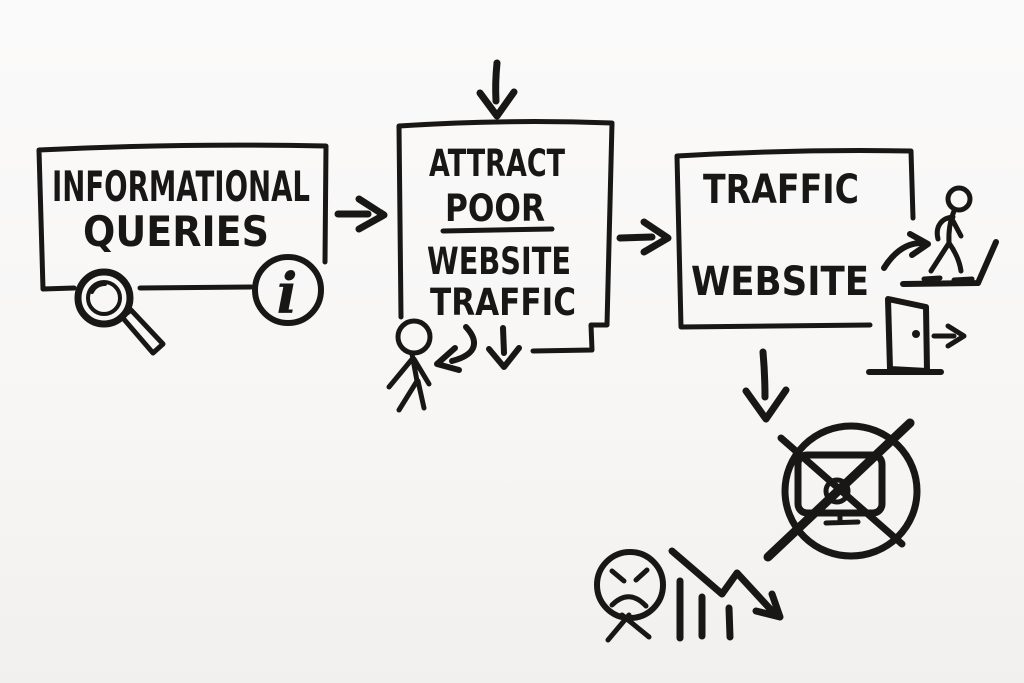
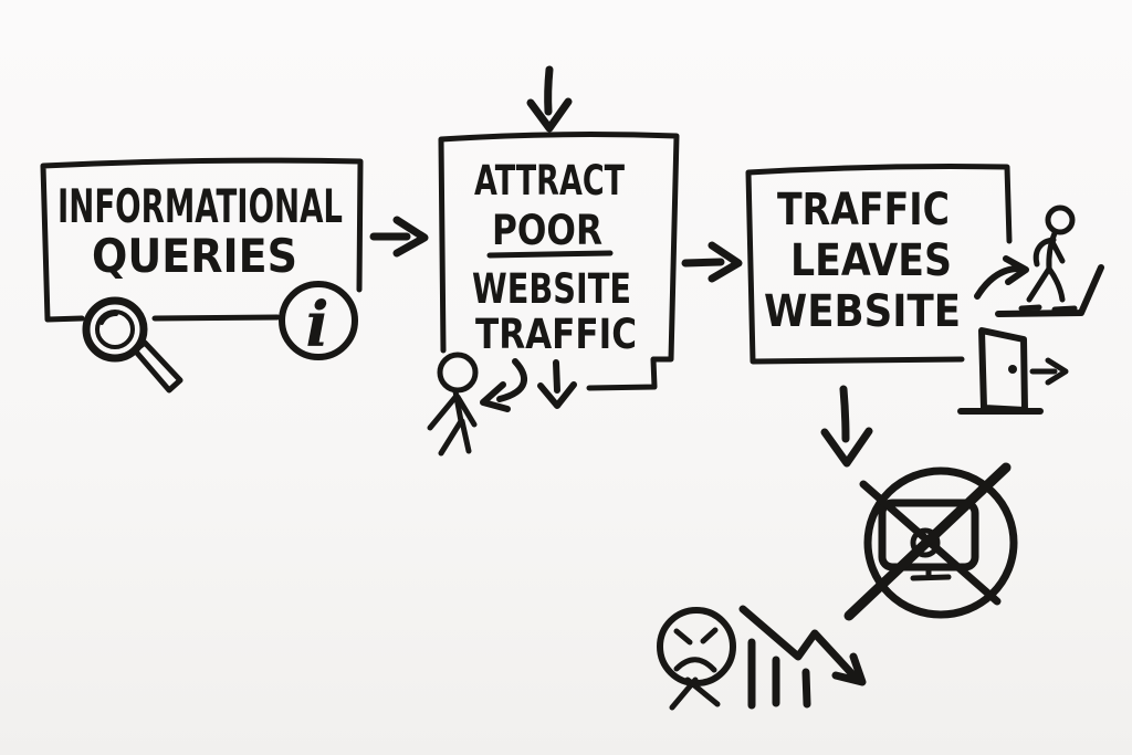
  INFORMATIONAL
  QUERIES
  i
  ATTRACT
  POOR
  WEBSITE
  TRAFFIC
  TRAFFIC
+ LEAVES
  WEBSITE
